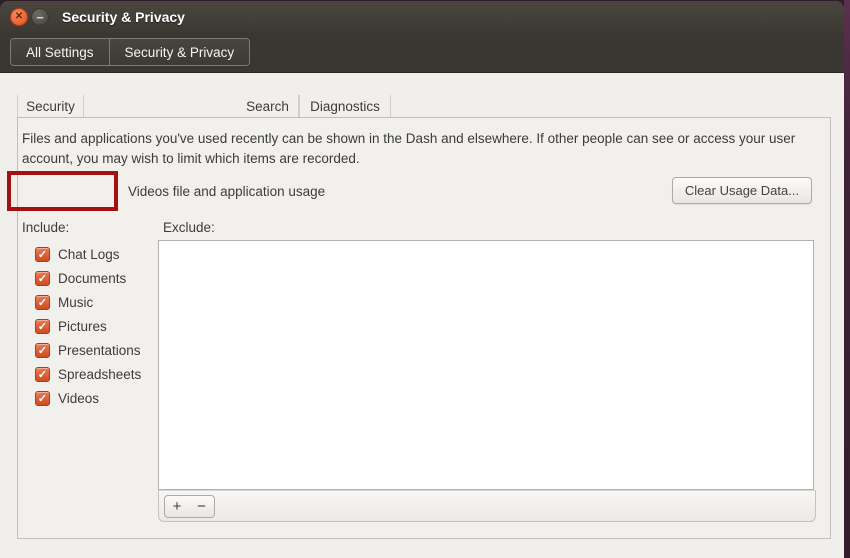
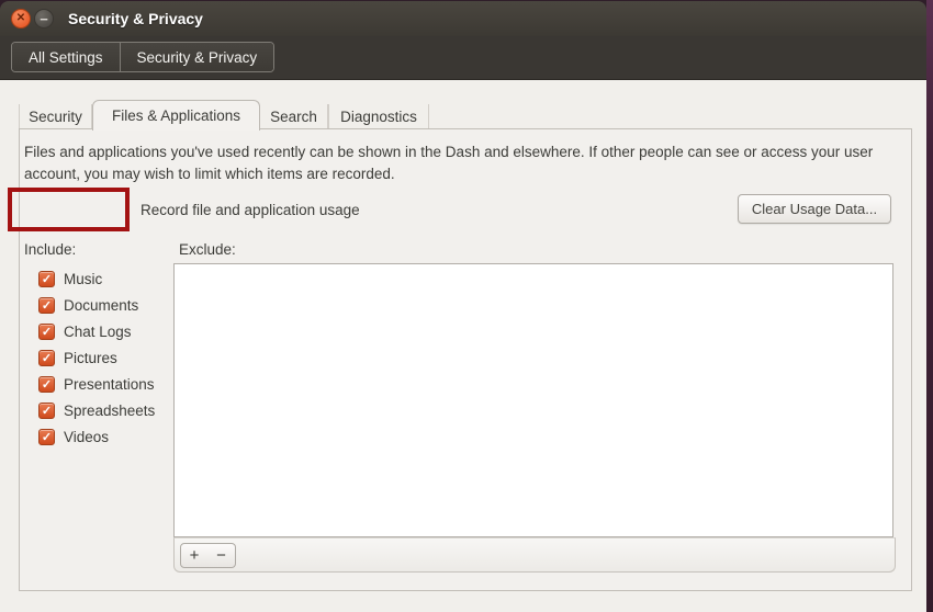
  ✕
  −
  Security & Privacy
  All Settings
  Security & Privacy
  Security
+ Files & Applications
  Search
  Diagnostics
  Files and applications you've used recently can be shown in the Dash and elsewhere. If other people can see or access your user account, you may wish to limit which items are recorded.
- Videos file and application usage
+ Record file and application usage
  Clear Usage Data...
  Include:
  Exclude:
  ✓
- Chat Logs
+ Music
  ✓
  Documents
  ✓
- Music
+ Chat Logs
  ✓
  Pictures
  ✓
  Presentations
  ✓
  Spreadsheets
  ✓
  Videos
  +
  −
